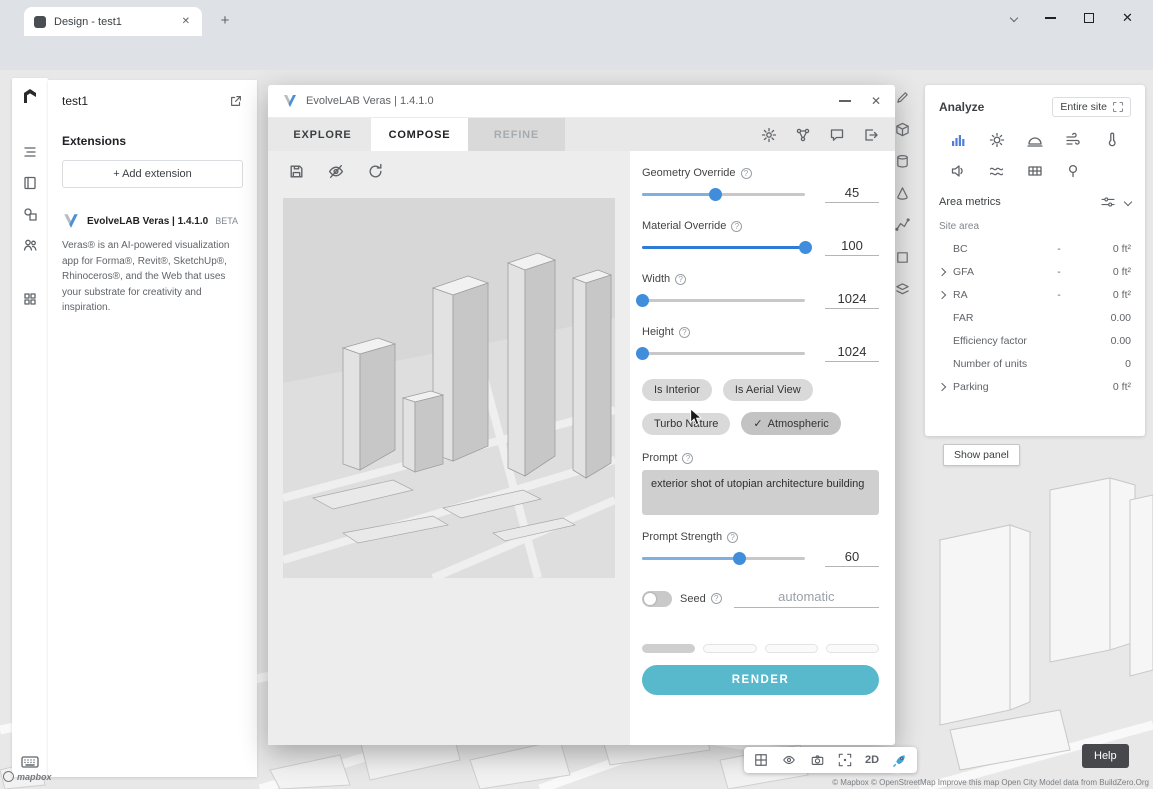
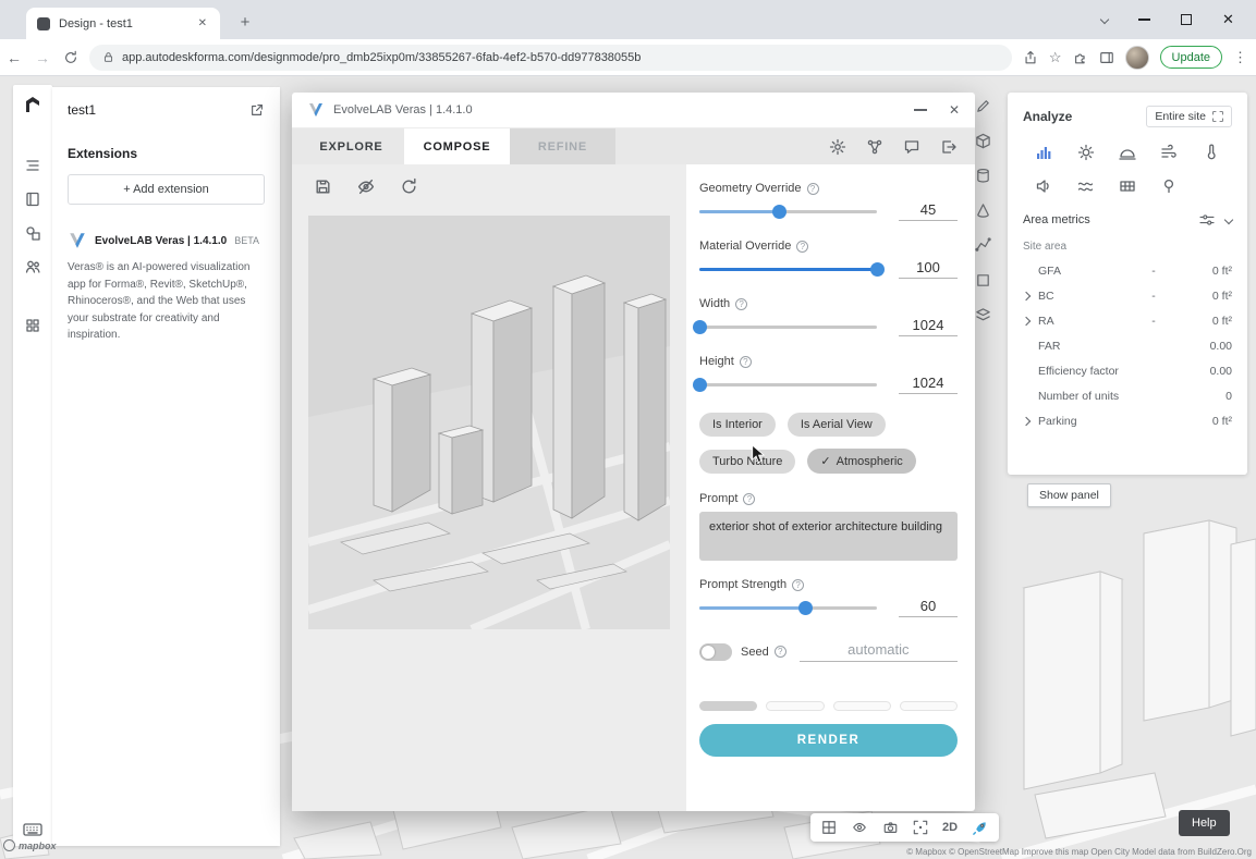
  Design - test1
  ✕
  +
  ✕
+ ←
+ →
+ app.autodeskforma.com/designmode/pro_dmb25ixp0m/33855267-6fab-4ef2-b570-dd977838055b
+ ☆
+ Update
+ ⋮
  test1
  Extensions
  + Add extension
  EvolveLAB Veras | 1.4.1.0
  BETA
  Veras® is an AI-powered visualization app for Forma®, Revit®, SketchUp®, Rhinoceros®, and the Web that uses your substrate for creativity and inspiration.
  EvolveLAB Veras | 1.4.1.0
  ✕
  EXPLORE
  COMPOSE
  REFINE
  Geometry Override
  ?
  45
  Material Override
  ?
  100
  Width
  ?
  1024
  Height
  ?
  1024
  Is Interior
  Is Aerial View
  Turbo Nture
  ✓
  Atmospheric
  Prompt
  ?
- exterior shot of utopian architecture building
+ exterior shot of exterior architecture building
  Prompt Strength
  ?
  60
  Seed
  ?
  automatic
  RENDER
  Analyze
  Entire site
  Area metrics
  Site area
- BC
+ GFA
  -
  0 ft²
- GFA
+ BC
  -
  0 ft²
  RA
  -
  0 ft²
  FAR
  0.00
  Efficiency factor
  0.00
  Number of units
  0
  Parking
  0 ft²
  Show panel
  2D
  Help
  mapbox
  © Mapbox © OpenStreetMap Improve this map Open City Model data from BuildZero.Org
